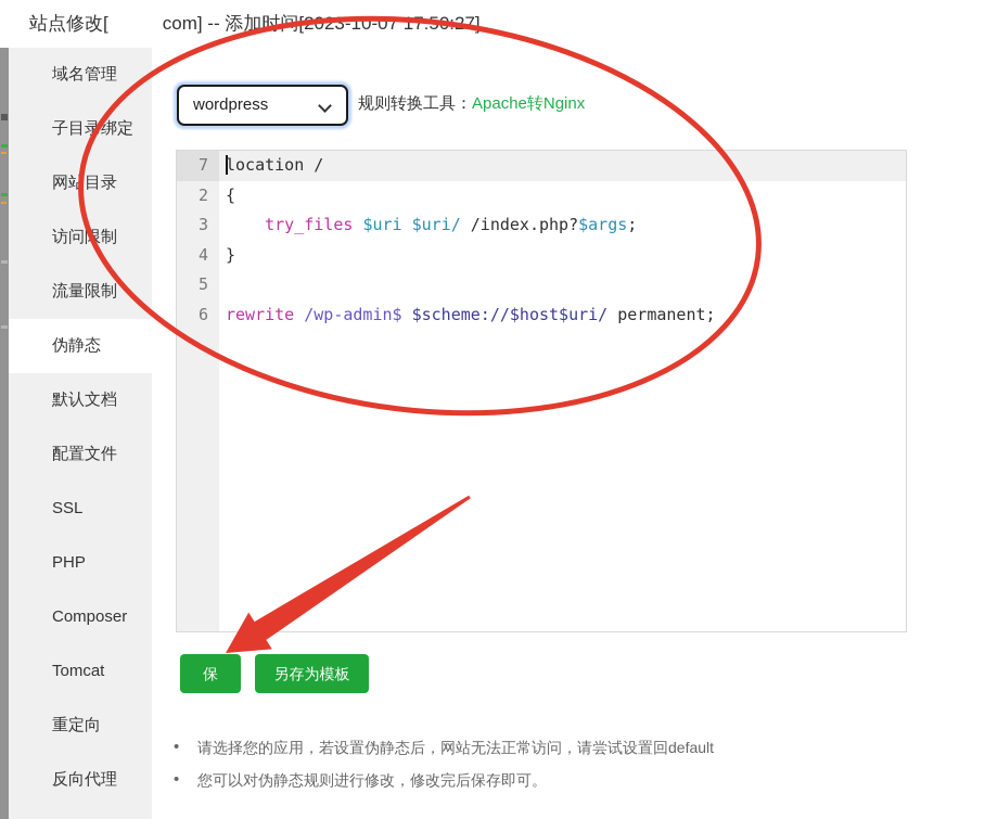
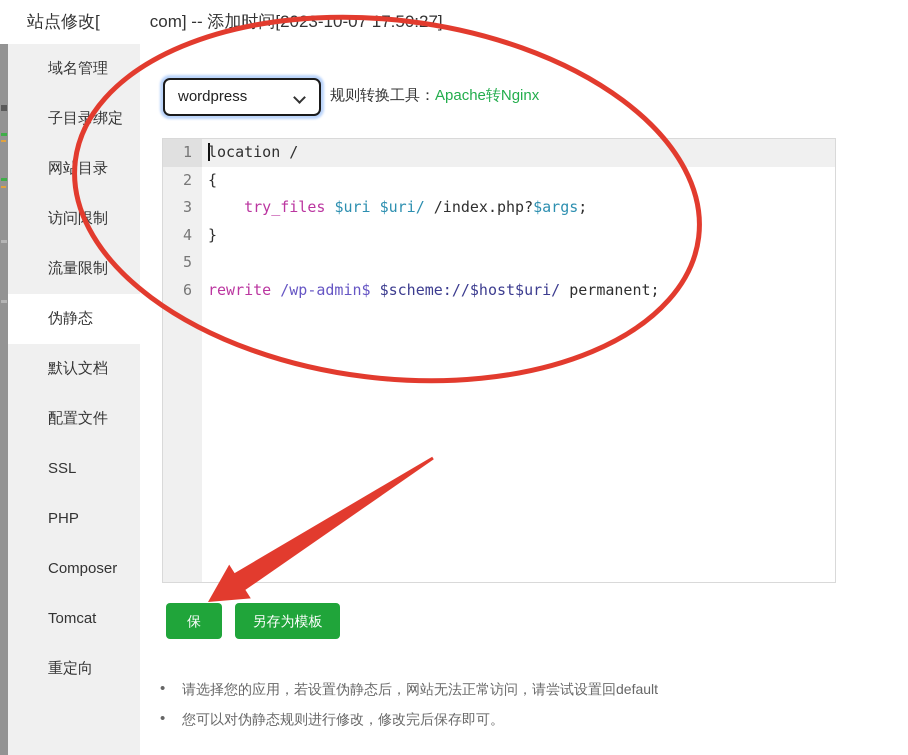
  站点修改[ com] -- 添加时23-10-07 17]
  域名管理
  子目录绑定
  网站目录
  访问制
  流量限制
  伪静态
  默认文档
  配置文件
  SSL
  PHP
  Composer
  Tomcat
  重定向
- 反向代理
  wordpress
  规则转换工具：Apache转Nginx
- 7
+ 1
  location /
  2
  {
  3
  try_files $uri $uri/ /index.php?$args;
  4
  }
  5
  6
  rewrite /wp-admin$ $scheme://$host$uri/ permanent;
  另存为模板
  •
  请选择您的应用，若设置伪静态后，网站无法正常访问，请尝试设置回default
  •
  您可以对伪静态规则进行修改，修改完后保存即可。
